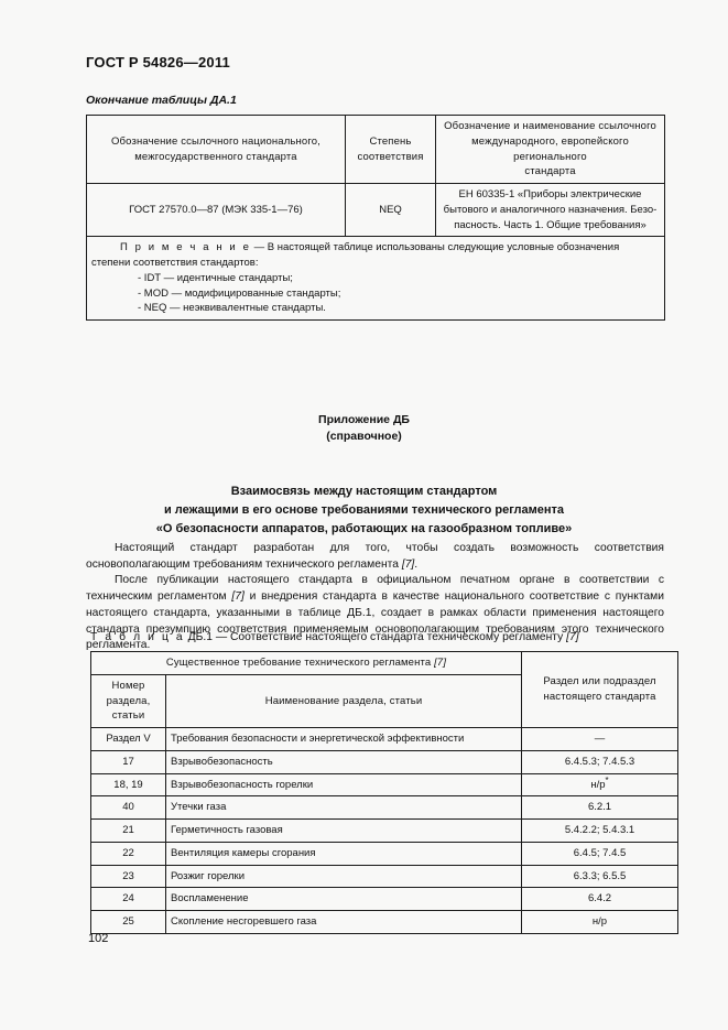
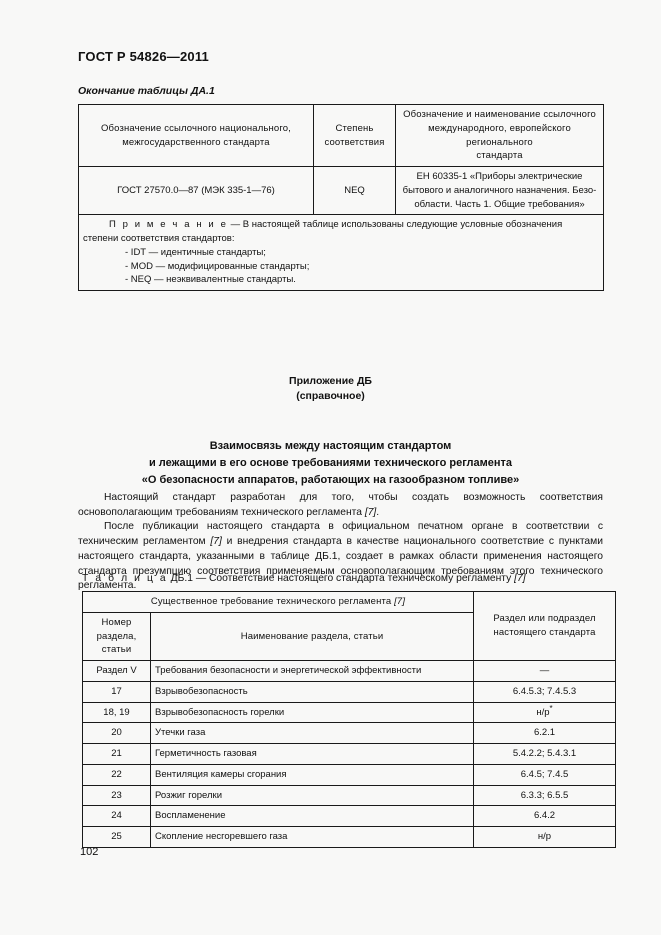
  ГОСТ Р 54826—2011
  Окончание таблицы ДА.1
  Обозначение ссылочного национального, межгосударственного стандарта	Степень соответствия	Обозначение и наименование ссылочного международного, европейского регионального стандарта
- ГОСТ 27570.0—87 (МЭК 335-1—76)	NEQ	ЕН 60335-1 «Приборы электрические бытового и аналогичного назначения. Безо- пасность. Часть 1. Общие требования»
+ ГОСТ 27570.0—87 (МЭК 335-1—76)	NEQ	ЕН 60335-1 «Приборы электрические бытового и аналогичного назначения. Безо- области. Часть 1. Общие требования»
  П р и м е ч а н и е — В настоящей таблице использованы следующие условные обозначения степени соответствия стандартов: - IDT — идентичные стандарты; - MOD — модифицированные стандарты; - NEQ — неэквивалентные стандарты.
  Приложение ДБ
  (справочное)
  Взаимосвязь между настоящим стандартом
  и лежащими в его основе требованиями технического регламента
  «О безопасности аппаратов, работающих на газообразном топливе»
  Настоящий стандарт разработан для того, чтобы создать возможность соответствия основополагающим требованиям технического регламента [7].
  После публикации настоящего стандарта в официальном печатном органе в соответствии с техническим регламентом [7] и внедрения стандарта в качестве национального соответствие с пунктами настоящего стандарта, указанными в таблице ДБ.1, создает в рамках области применения настоящего стандарта презумпцию соответствия применяемым основополагающим требованиям этого технического регламента.
  Т а б л и ц а ДБ.1 — Соответствие настоящего стандарта техническому регламенту [7]
  Существенное требование технического регламента [7]	Раздел или подраздел настоящего стандарта
  Номер раздела, статьи	Наименование раздела, статьи
  Раздел V	Требования безопасности и энергетической эффективности	—
  17	Взрывобезопасность	6.4.5.3; 7.4.5.3
  18, 19	Взрывобезопасность горелки	н/р*
- 40	Утечки газа	6.2.1
+ 20	Утечки газа	6.2.1
  21	Герметичность газовая	5.4.2.2; 5.4.3.1
  22	Вентиляция камеры сгорания	6.4.5; 7.4.5
  23	Розжиг горелки	6.3.3; 6.5.5
  24	Воспламенение	6.4.2
  25	Скопление несгоревшего газа	н/р
  102
